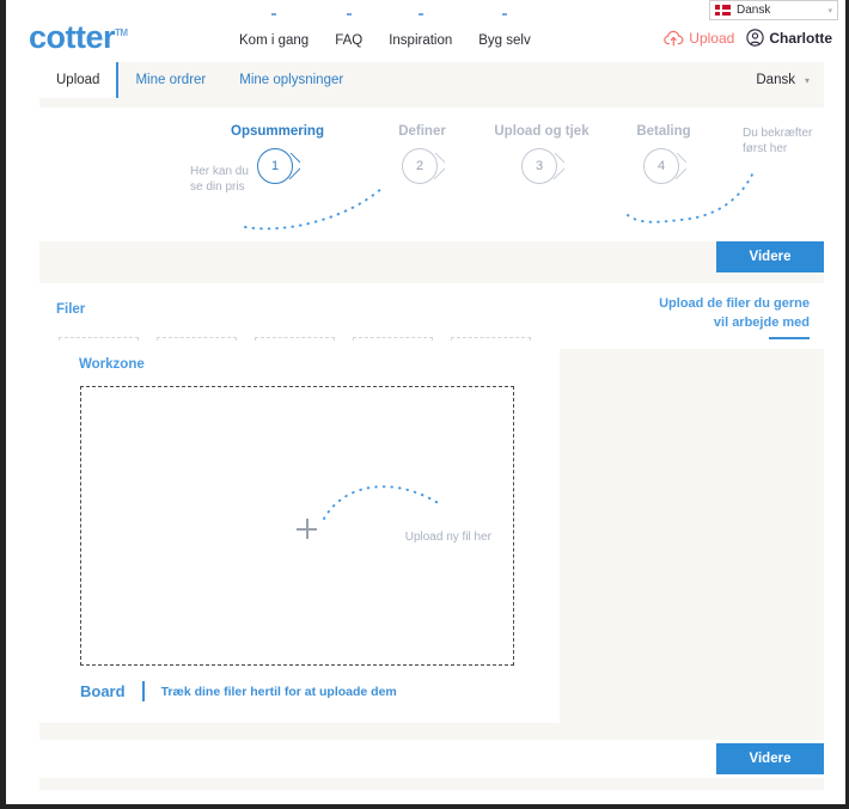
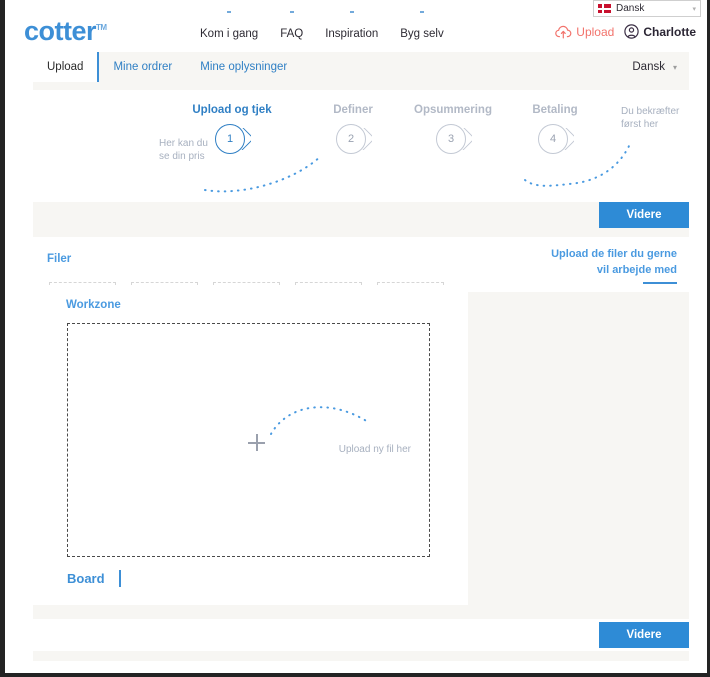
  Dansk
  cotterTM
  Kom i gang
  FAQ
  Inspiration
  Byg selv
  Upload
  Charlotte
  Upload
  Mine ordrer
  Mine oplysninger
  Dansk
  ▾
- Opsummering
+ Upload og tjek
  1
  Definer
  2
- Upload og tjek
+ Opsummering
  3
  Betaling
  4
  Her kan du
  se din pris
  Du bekræfter
  først her
  Videre
  Filer
  Upload de filer du gerne
  vil arbejde med
  Videre
  Workzone
  Upload ny fil her
  Board
- Træk dine filer hertil for at uploade dem
